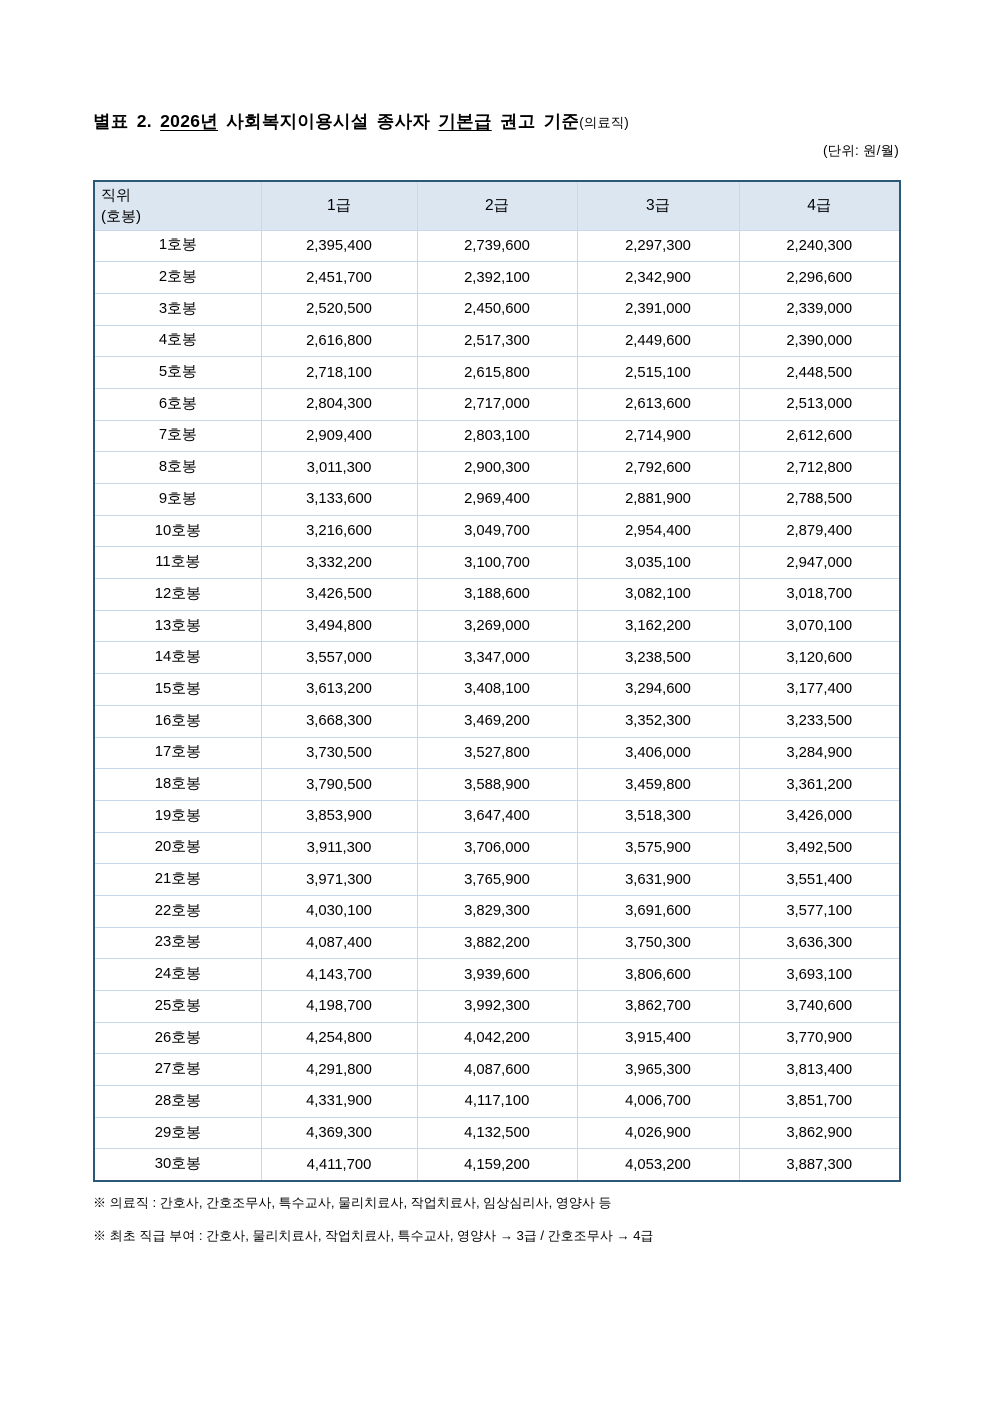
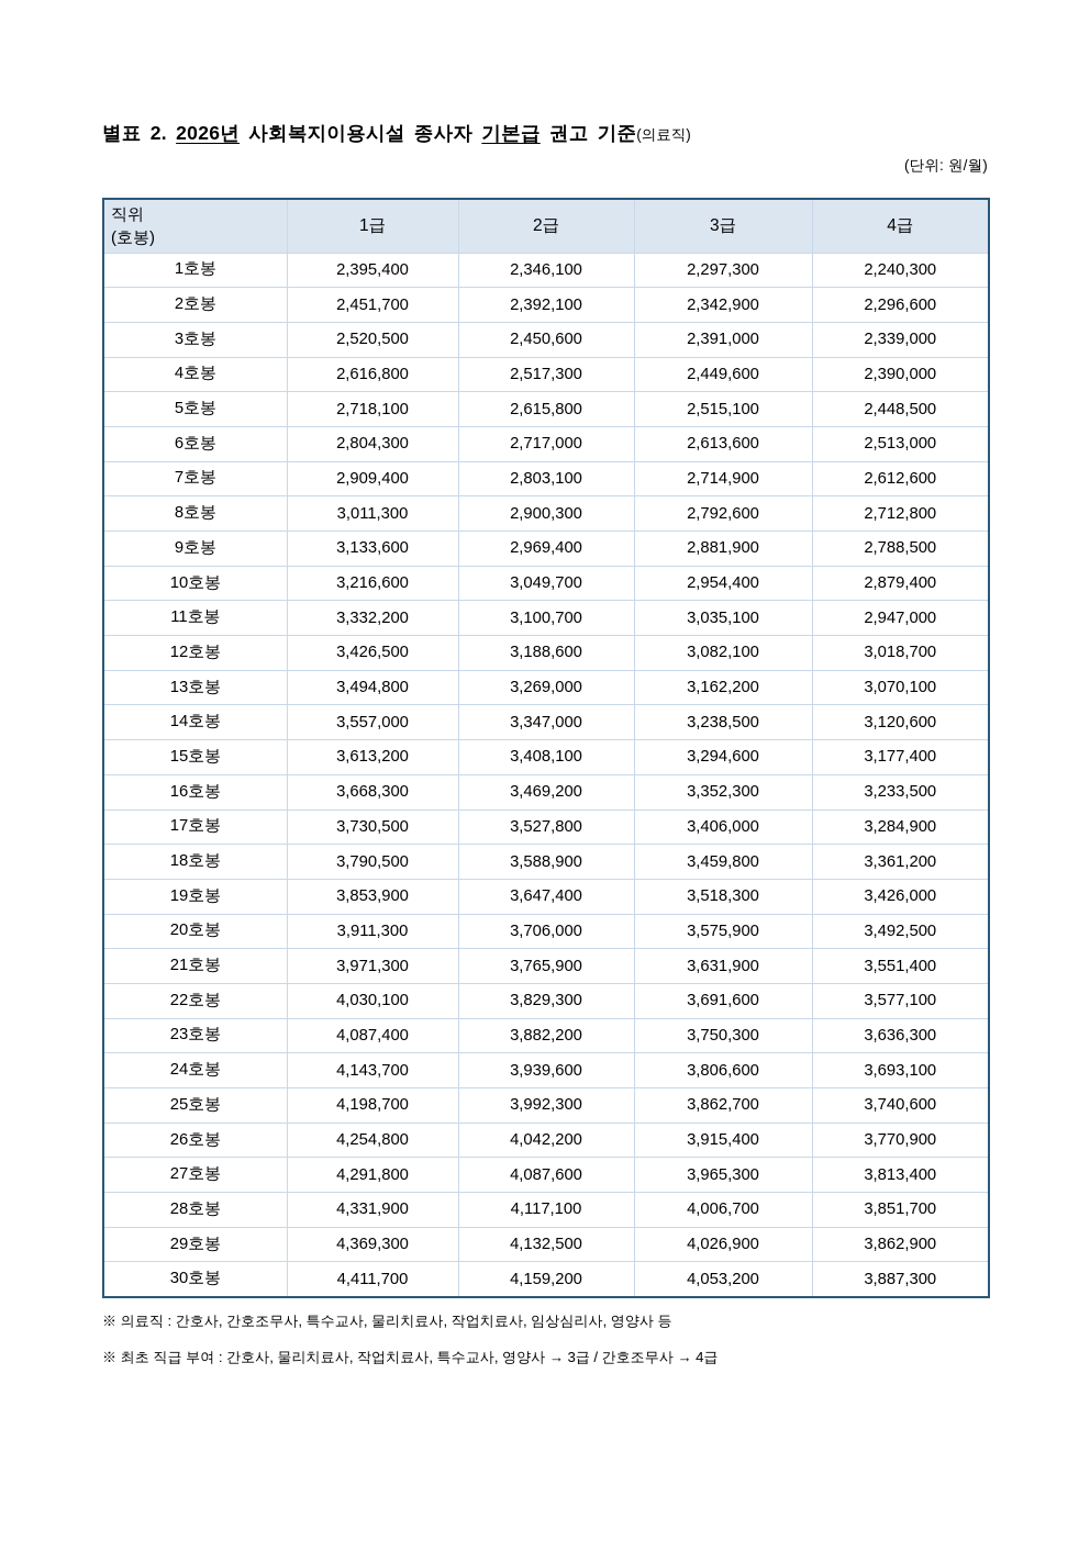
  별표 2. 2026년 사회복지이용시설 종사자 기본급 권고 기준(의료직)
  (단위: 원/월)
  직위 (호봉)	1급	2급	3급	4급
- 1호봉	2,395,400	2,739,600	2,297,300	2,240,300
+ 1호봉	2,395,400	2,346,100	2,297,300	2,240,300
  2호봉	2,451,700	2,392,100	2,342,900	2,296,600
  3호봉	2,520,500	2,450,600	2,391,000	2,339,000
  4호봉	2,616,800	2,517,300	2,449,600	2,390,000
  5호봉	2,718,100	2,615,800	2,515,100	2,448,500
  6호봉	2,804,300	2,717,000	2,613,600	2,513,000
  7호봉	2,909,400	2,803,100	2,714,900	2,612,600
  8호봉	3,011,300	2,900,300	2,792,600	2,712,800
  9호봉	3,133,600	2,969,400	2,881,900	2,788,500
  10호봉	3,216,600	3,049,700	2,954,400	2,879,400
  11호봉	3,332,200	3,100,700	3,035,100	2,947,000
  12호봉	3,426,500	3,188,600	3,082,100	3,018,700
  13호봉	3,494,800	3,269,000	3,162,200	3,070,100
  14호봉	3,557,000	3,347,000	3,238,500	3,120,600
  15호봉	3,613,200	3,408,100	3,294,600	3,177,400
  16호봉	3,668,300	3,469,200	3,352,300	3,233,500
  17호봉	3,730,500	3,527,800	3,406,000	3,284,900
  18호봉	3,790,500	3,588,900	3,459,800	3,361,200
  19호봉	3,853,900	3,647,400	3,518,300	3,426,000
  20호봉	3,911,300	3,706,000	3,575,900	3,492,500
  21호봉	3,971,300	3,765,900	3,631,900	3,551,400
  22호봉	4,030,100	3,829,300	3,691,600	3,577,100
  23호봉	4,087,400	3,882,200	3,750,300	3,636,300
  24호봉	4,143,700	3,939,600	3,806,600	3,693,100
  25호봉	4,198,700	3,992,300	3,862,700	3,740,600
  26호봉	4,254,800	4,042,200	3,915,400	3,770,900
  27호봉	4,291,800	4,087,600	3,965,300	3,813,400
  28호봉	4,331,900	4,117,100	4,006,700	3,851,700
  29호봉	4,369,300	4,132,500	4,026,900	3,862,900
  30호봉	4,411,700	4,159,200	4,053,200	3,887,300
  ※ 의료직 : 간호사, 간호조무사, 특수교사, 물리치료사, 작업치료사, 임상심리사, 영양사 등
  ※ 최초 직급 부여 : 간호사, 물리치료사, 작업치료사, 특수교사, 영양사 → 3급 / 간호조무사 → 4급
